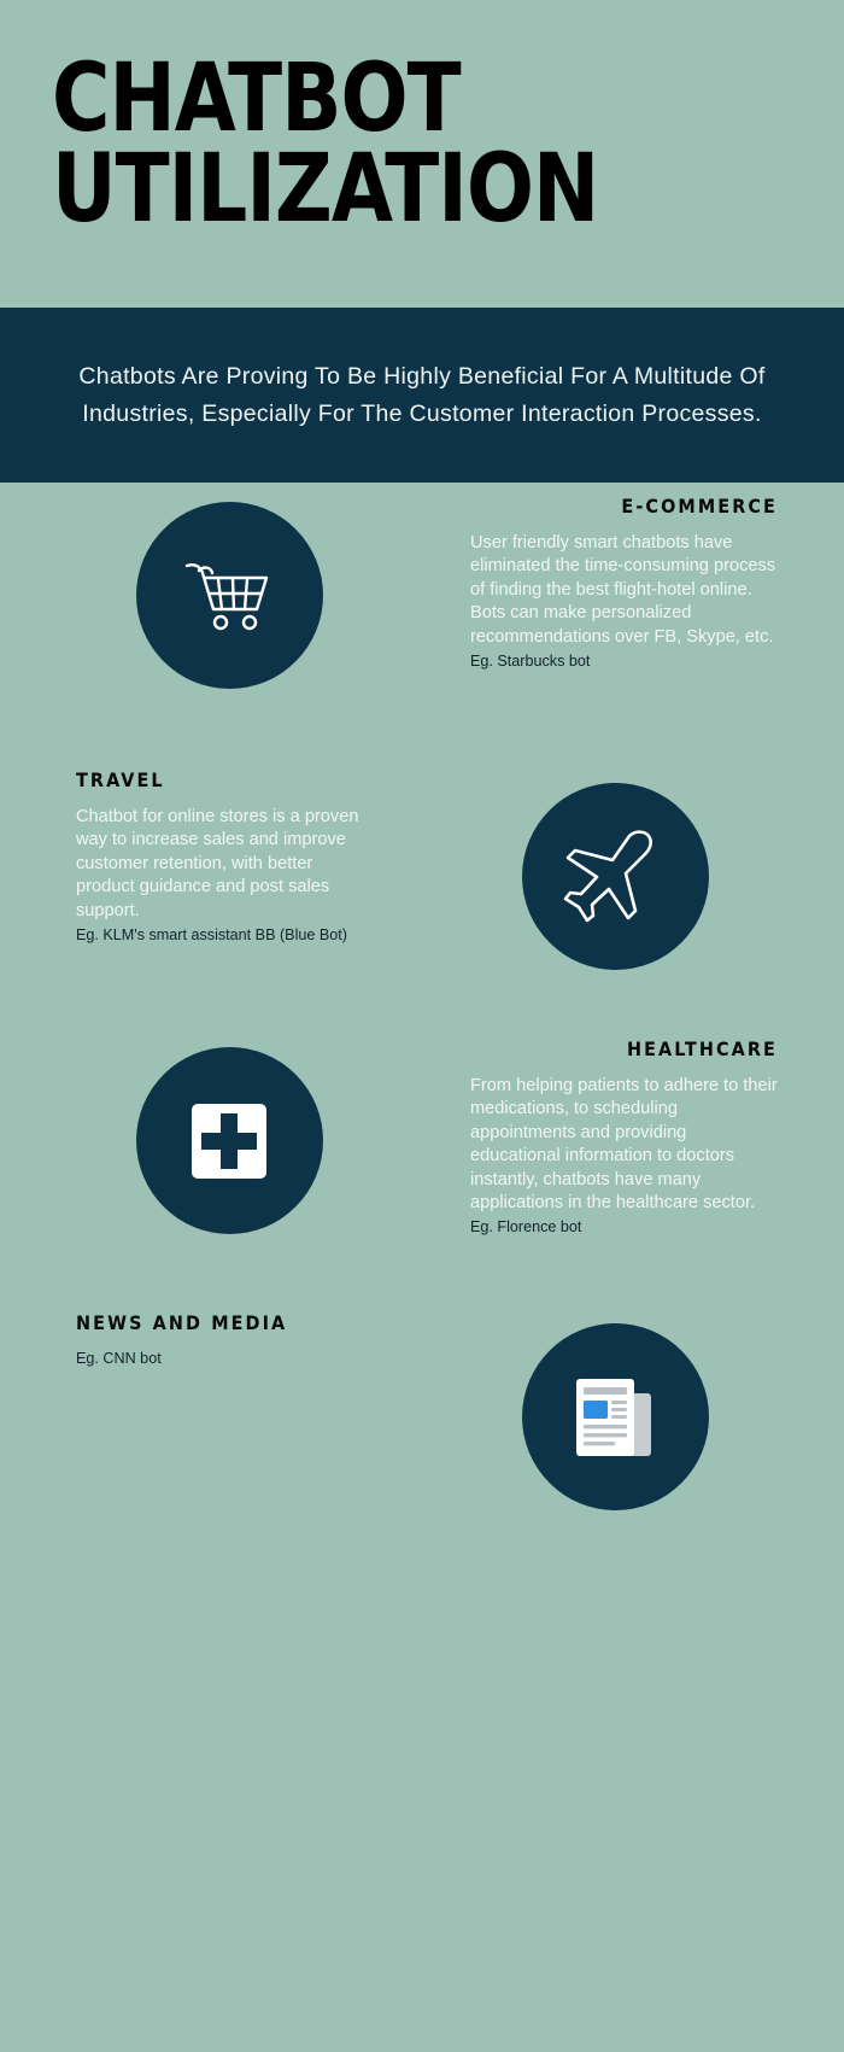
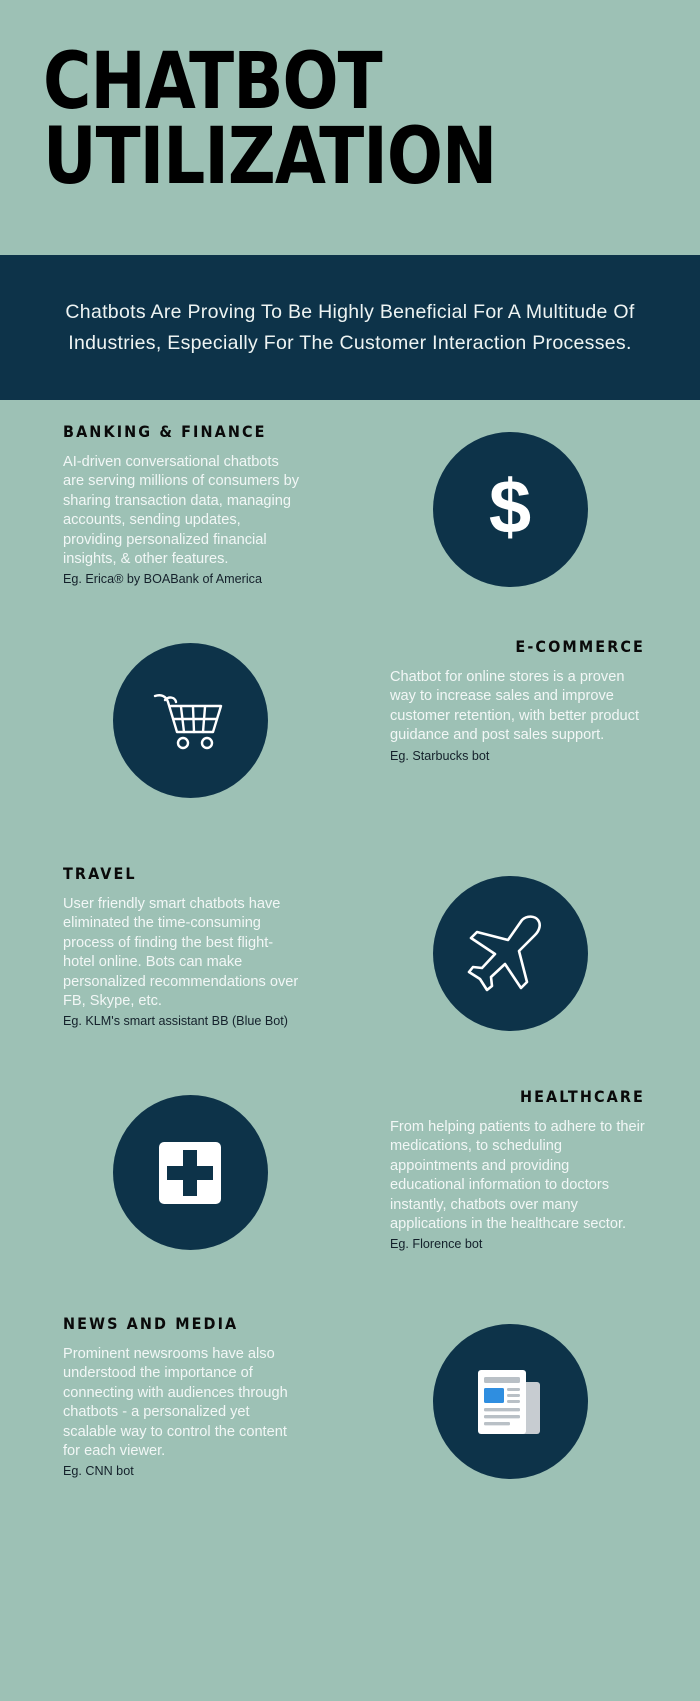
  CHATBOT UTILIZATION
  Chatbots Are Proving To Be Highly Beneficial For A Multitude Of Industries, Especially For The Customer Interaction Processes.
+ BANKING & FINANCE
+ AI-driven conversational chatbots are serving millions of consumers by sharing transaction data, managing accounts, sending updates, providing personalized financial insights, & other features.
+ Eg. Erica® by BOABank of America
+ $
  E-COMMERCE
- User friendly smart chatbots have eliminated the time-consuming process of finding the best flight-hotel online. Bots can make personalized recommendations over FB, Skype, etc.
+ Chatbot for online stores is a proven way to increase sales and improve customer retention, with better product guidance and post sales support.
  Eg. Starbucks bot
  TRAVEL
- Chatbot for online stores is a proven way to increase sales and improve customer retention, with better product guidance and post sales support.
+ User friendly smart chatbots have eliminated the time-consuming process of finding the best flight-hotel online. Bots can make personalized recommendations over FB, Skype, etc.
  Eg. KLM's smart assistant BB (Blue Bot)
  HEALTHCARE
- From helping patients to adhere to their medications, to scheduling appointments and providing educational information to doctors instantly, chatbots have many applications in the healthcare sector.
+ From helping patients to adhere to their medications, to scheduling appointments and providing educational information to doctors instantly, chatbots over many applications in the healthcare sector.
  Eg. Florence bot
  NEWS AND MEDIA
+ Prominent newsrooms have also understood the importance of connecting with audiences through chatbots - a personalized yet scalable way to control the content for each viewer.
  Eg. CNN bot
